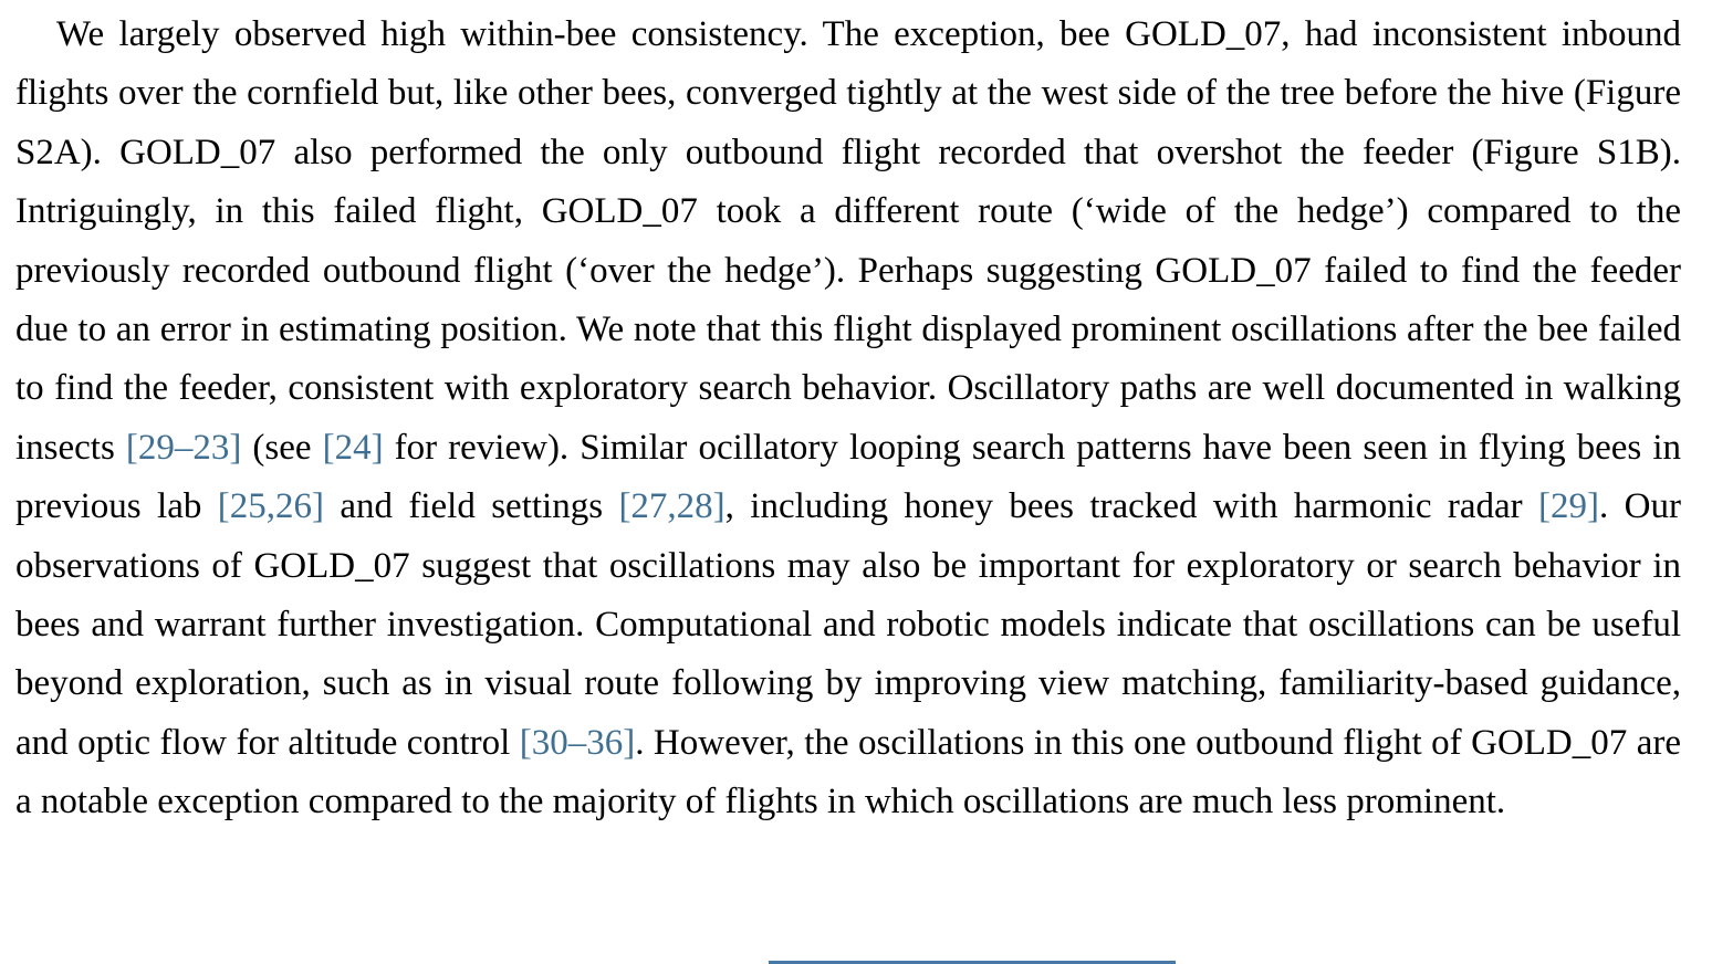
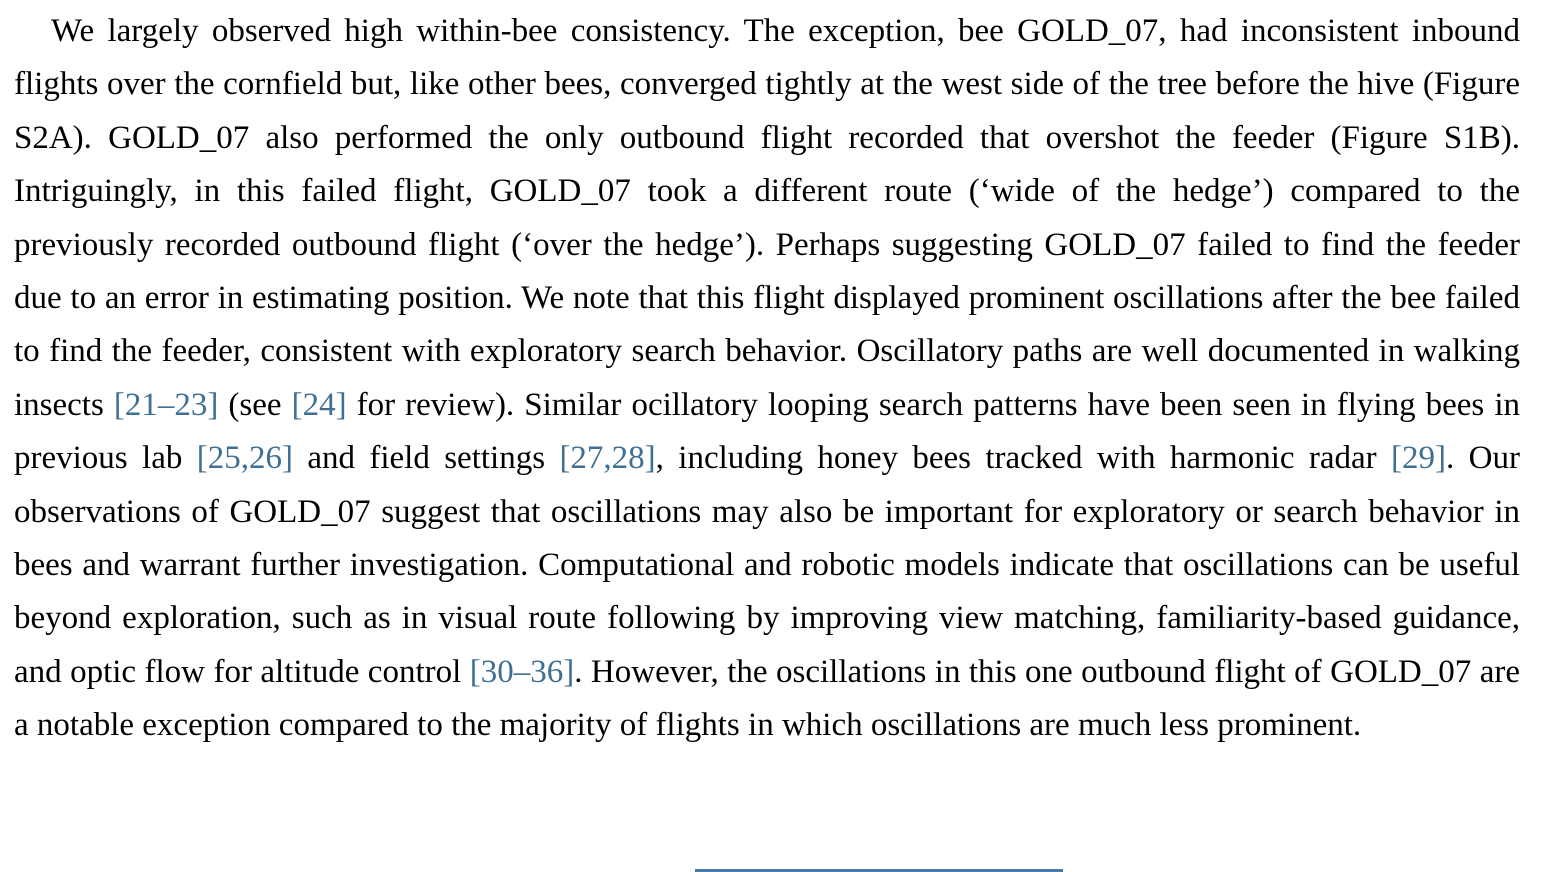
- We largely observed high within-bee consistency. The exception, bee GOLD_07, had inconsistent inbound flights over the cornfield but, like other bees, converged tightly at the west side of the tree before the hive (Figure S2A). GOLD_07 also performed the only outbound flight recorded that overshot the feeder (Figure S1B). Intriguingly, in this failed flight, GOLD_07 took a different route (‘wide of the hedge’) compared to the previously recorded outbound flight (‘over the hedge’). Perhaps suggesting GOLD_07 failed to find the feeder due to an error in estimating position. We note that this flight displayed prominent oscillations after the bee failed to find the feeder, consistent with exploratory search behavior. Oscillatory paths are well documented in walking insects [29–23] (see [24] for review). Similar ocillatory looping search patterns have been seen in flying bees in previous lab [25,26] and field settings [27,28], including honey bees tracked with harmonic radar [29]. Our observations of GOLD_07 suggest that oscillations may also be important for exploratory or search behavior in bees and warrant further investigation. Computational and robotic models indicate that oscillations can be useful beyond exploration, such as in visual route following by improving view matching, familiarity-based guidance, and optic flow for altitude control [30–36]. However, the oscillations in this one outbound flight of GOLD_07 are a notable exception compared to the majority of flights in which oscillations are much less prominent.
+ We largely observed high within-bee consistency. The exception, bee GOLD_07, had inconsistent inbound flights over the cornfield but, like other bees, converged tightly at the west side of the tree before the hive (Figure S2A). GOLD_07 also performed the only outbound flight recorded that overshot the feeder (Figure S1B). Intriguingly, in this failed flight, GOLD_07 took a different route (‘wide of the hedge’) compared to the previously recorded outbound flight (‘over the hedge’). Perhaps suggesting GOLD_07 failed to find the feeder due to an error in estimating position. We note that this flight displayed prominent oscillations after the bee failed to find the feeder, consistent with exploratory search behavior. Oscillatory paths are well documented in walking insects [21–23] (see [24] for review). Similar ocillatory looping search patterns have been seen in flying bees in previous lab [25,26] and field settings [27,28], including honey bees tracked with harmonic radar [29]. Our observations of GOLD_07 suggest that oscillations may also be important for exploratory or search behavior in bees and warrant further investigation. Computational and robotic models indicate that oscillations can be useful beyond exploration, such as in visual route following by improving view matching, familiarity-based guidance, and optic flow for altitude control [30–36]. However, the oscillations in this one outbound flight of GOLD_07 are a notable exception compared to the majority of flights in which oscillations are much less prominent.
